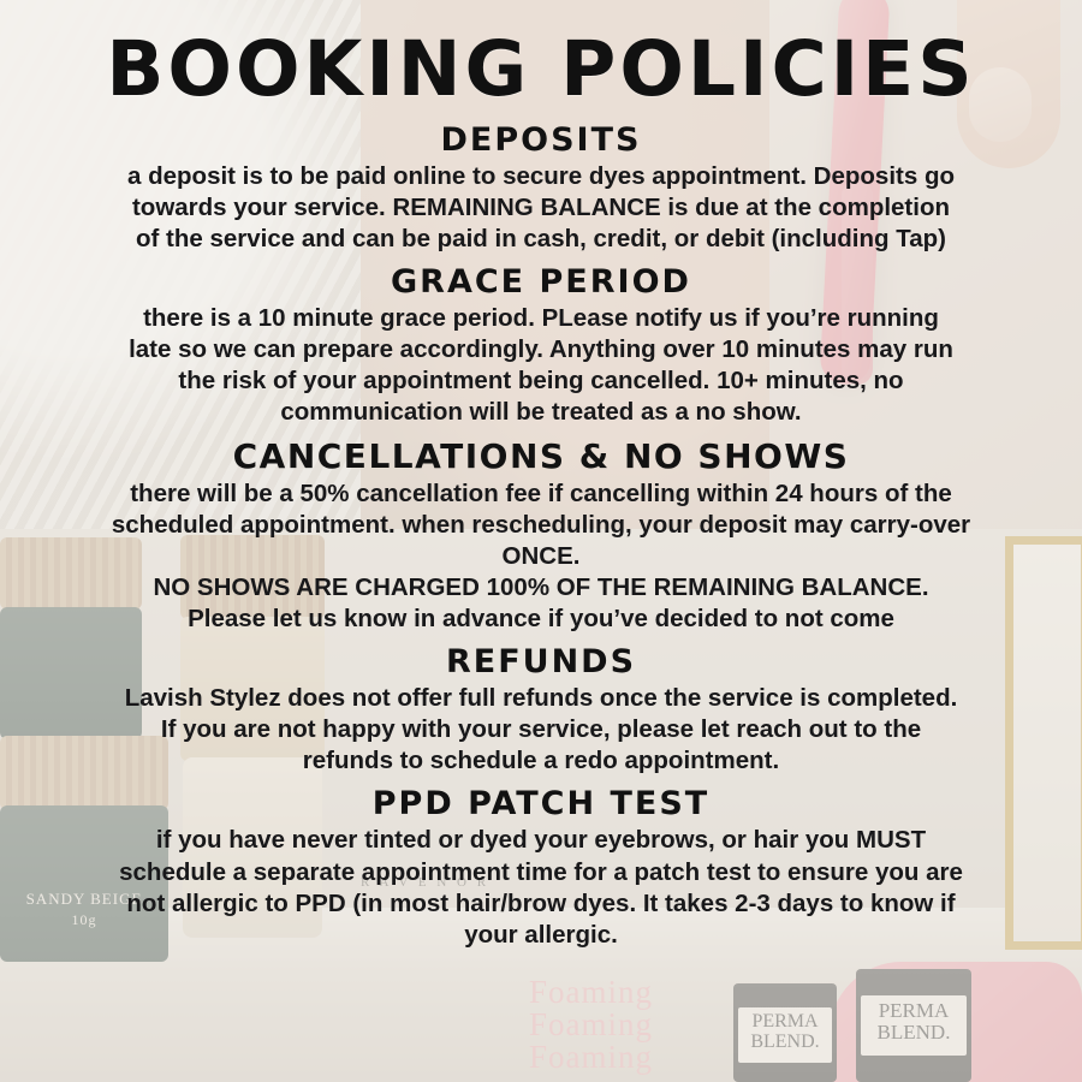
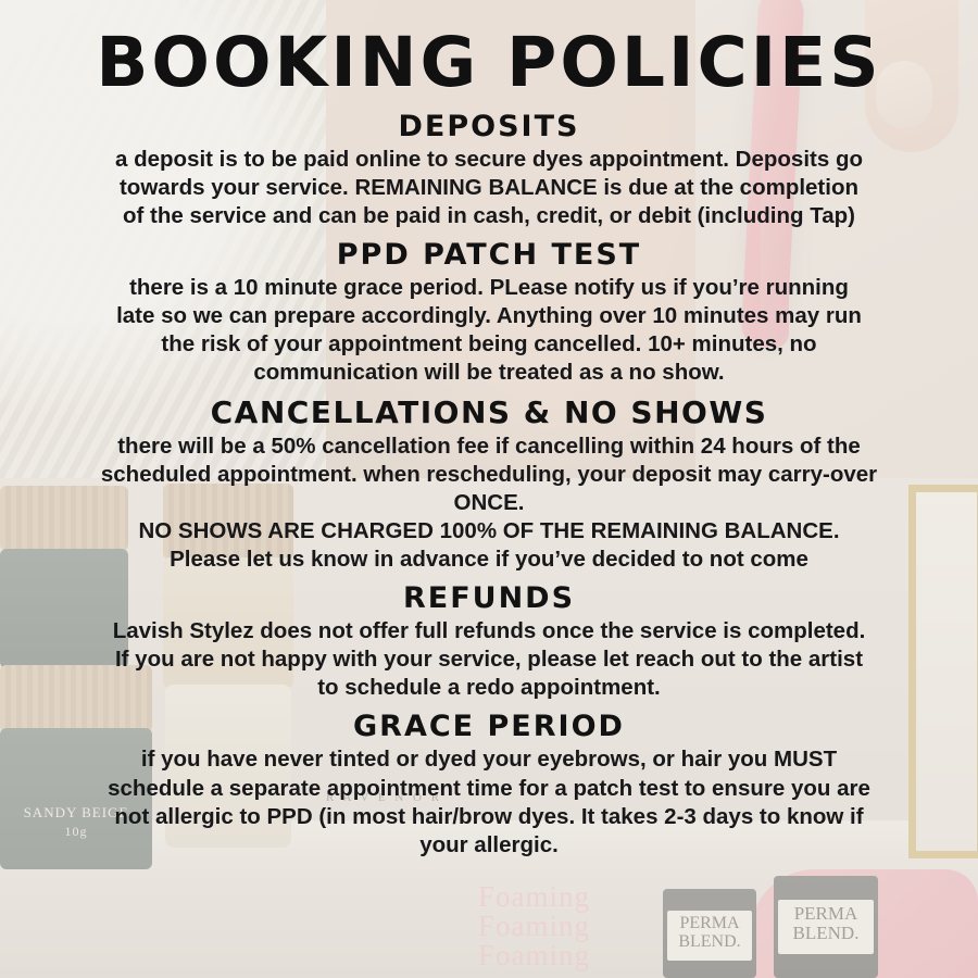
  SANDY BEIGE
  10g
  R A V E N O R
  PERMA
  BLEND.
  PERMA
  BLEND.
  BOOKING POLICIES
  DEPOSITS
  a deposit is to be paid online to secure dyes appointment. Deposits go towards your service. REMAINING BALANCE is due at the completion of the service and can be paid in cash, credit, or debit (including Tap)
- GRACE PERIOD
+ PPD PATCH TEST
  there is a 10 minute grace period. PLease notify us if you’re running late so we can prepare accordingly. Anything over 10 minutes may run the risk of your appointment being cancelled. 10+ minutes, no communication will be treated as a no show.
  CANCELLATIONS & NO SHOWS
  there will be a 50% cancellation fee if cancelling within 24 hours of the scheduled appointment. when rescheduling, your deposit may carry-over ONCE.
  NO SHOWS ARE CHARGED 100% OF THE REMAINING BALANCE.
  Please let us know in advance if you’ve decided to not come
  REFUNDS
- Lavish Stylez does not offer full refunds once the service is completed. If you are not happy with your service, please let reach out to the refunds to schedule a redo appointment.
+ Lavish Stylez does not offer full refunds once the service is completed. If you are not happy with your service, please let reach out to the artist to schedule a redo appointment.
- PPD PATCH TEST
+ GRACE PERIOD
  if you have never tinted or dyed your eyebrows, or hair you MUST schedule a separate appointment time for a patch test to ensure you are not allergic to PPD (in most hair/brow dyes. It takes 2-3 days to know if your allergic.
